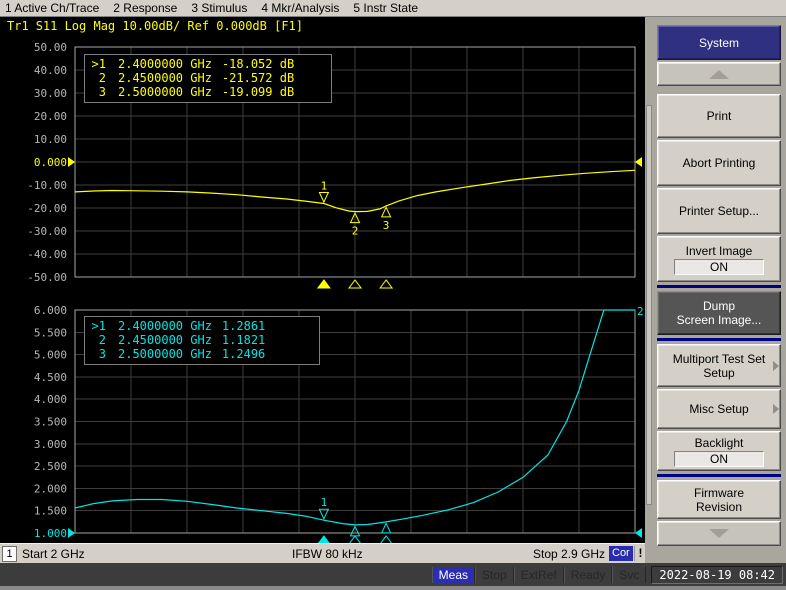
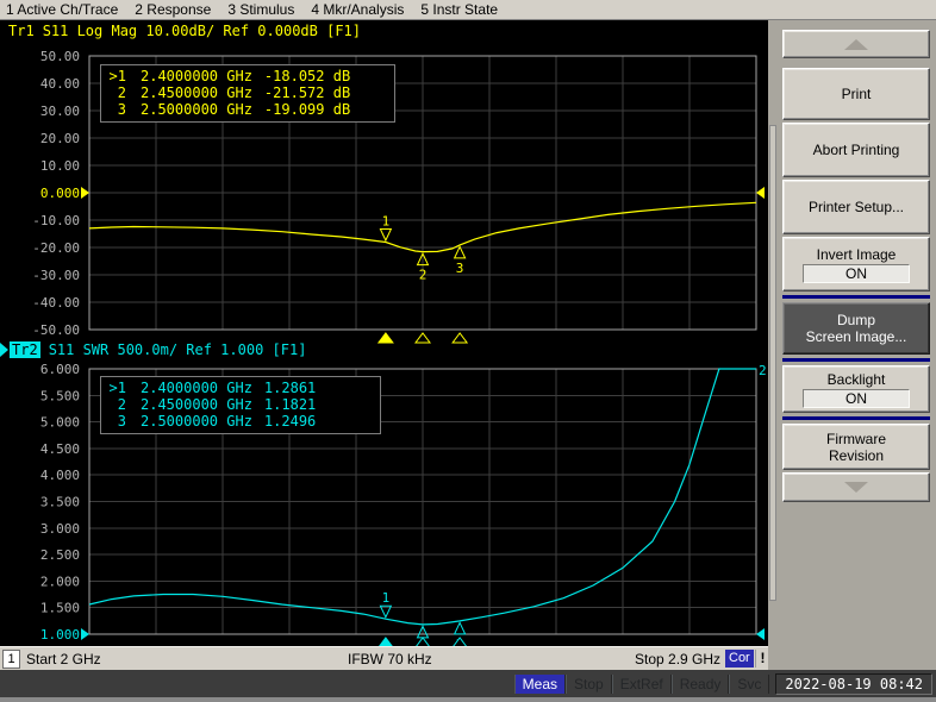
  1 Active Ch/Trace
  2 Response
  3 Stimulus
  4 Mkr/Analysis
  5 Instr State
  Tr1
  S11 Log Mag 10.00dB/ Ref 0.000dB [F1]
  50.00
  40.00
  30.00
  20.00
  10.00
  0.000
  -10.00
  -20.00
  -30.00
  -40.00
  -50.00
  1
  2
  3
  >1
  2.4000000 GHz
  -18.052 dB
  2
  2.4500000 GHz
  -21.572 dB
  3
  2.5000000 GHz
  -19.099 dB
+ Tr2
+ S11 SWR 500.0m/ Ref 1.000 [F1]
  6.000
  5.500
  5.000
  4.500
  4.000
  3.500
  3.000
  2.500
  2.000
  1.500
  1.000
  1
  2
  >1
  2.4000000 GHz
  1.2861
  2
  2.4500000 GHz
  1.1821
  3
  2.5000000 GHz
  1.2496
  1
  Start 2 GHz
- IFBW 80 kHz
+ IFBW 70 kHz
  Stop 2.9 GHz
  Cor
  !
- System
  Print
  Abort Printing
  Printer Setup...
  Invert Image
  ON
  Dump
  Screen Image...
- Multiport Test Set
- Setup
- Misc Setup
  Backlight
  ON
  Firmware
  Revision
  Meas
  Stop
  ExtRef
  Ready
  Svc
  2022-08-19 08:42
